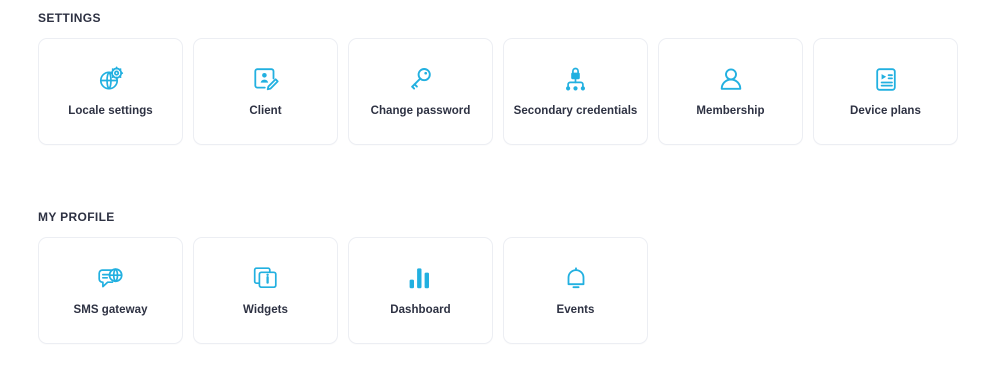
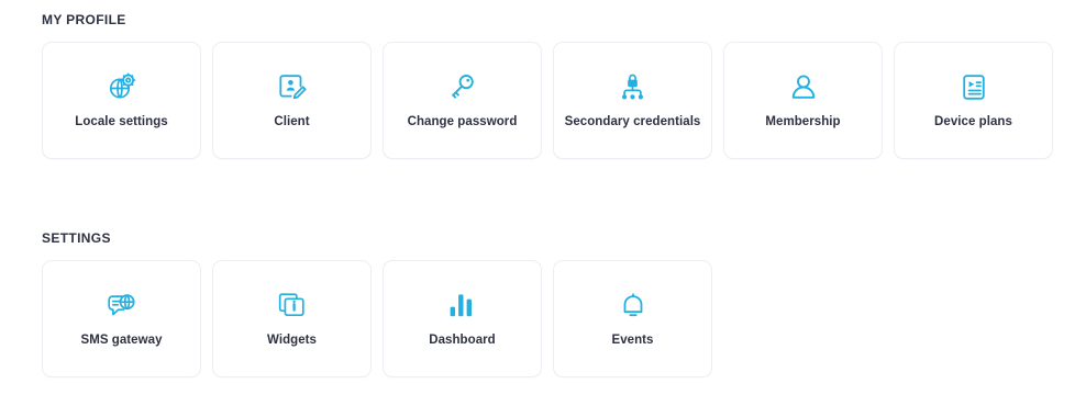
- SETTINGS
+ MY PROFILE
  Locale settings
  Client
  Change password
  Secondary credentials
  Membership
  Device plans
- MY PROFILE
+ SETTINGS
  SMS gateway
  Widgets
  Dashboard
  Events
